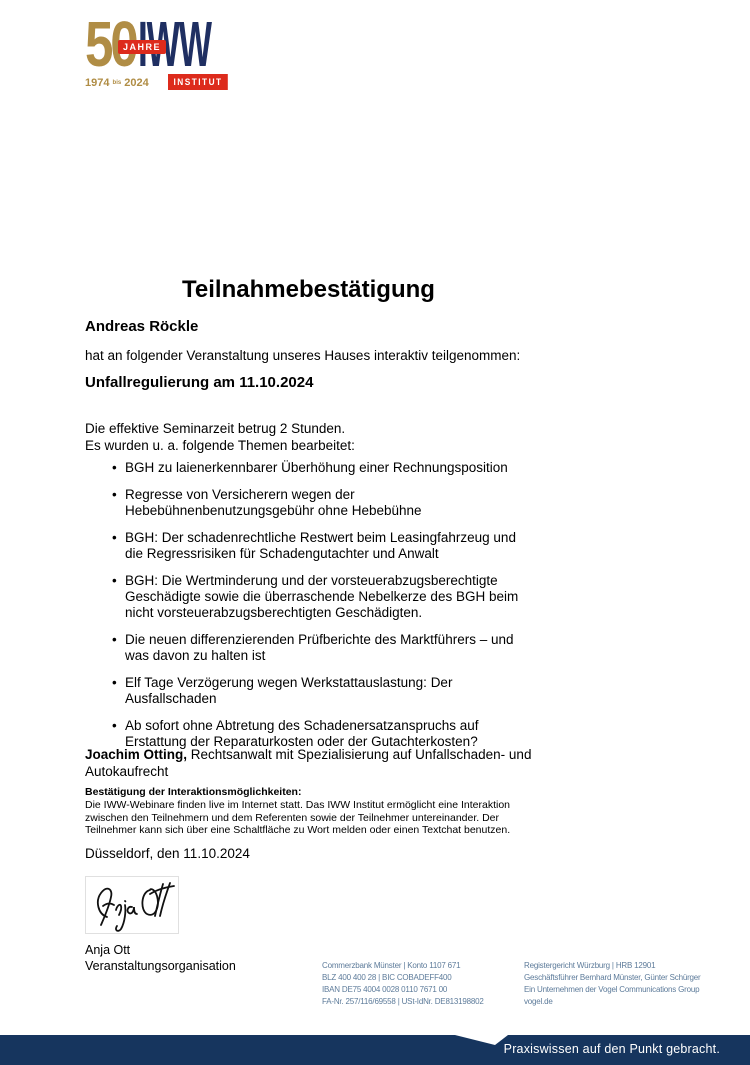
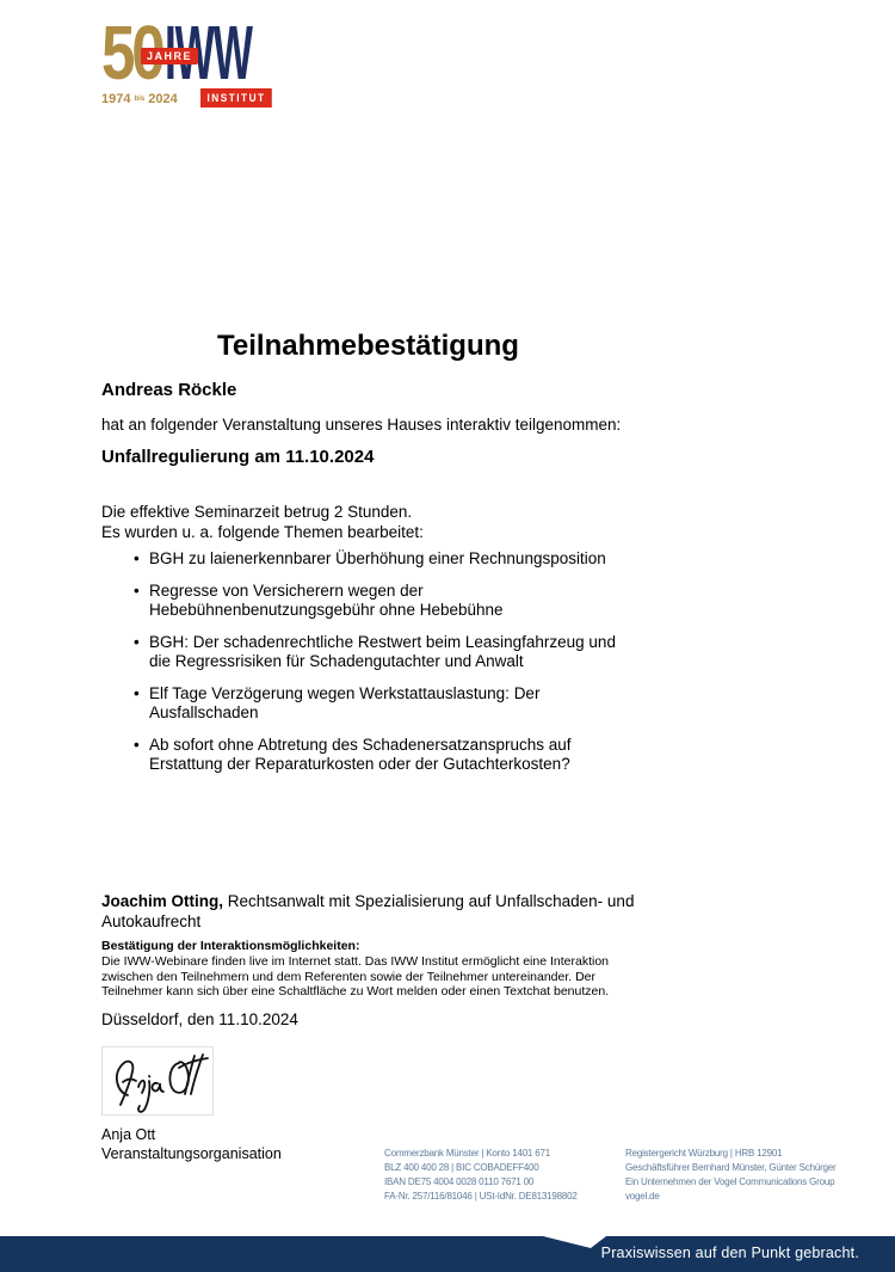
  JAHRE
  1974 2024
  INSTITUT
  Teilnahmebestätigung
  Andreas Röckle
  hat an folgender Veranstaltung unseres Hauses interaktiv teilgenommen:
  Unfallregulierung am 11.10.2024
  Die effektive Seminarzeit betrug 2 Stunden.
  Es wurden u. a. folgende Themen bearbeitet:
  BGH zu laienerkennbarer Überhöhung einer Rechnungsposition
  Regresse von Versicherern wegen der Hebebühnenbenutzungsgebühr ohne Hebebühne
  BGH: Der schadenrechtliche Restwert beim Leasingfahrzeug und die Regressrisiken für Schadengutachter und Anwalt
- BGH: Die Wertminderung und der vorsteuerabzugsberechtigte Geschädigte sowie die überraschende Nebelkerze des BGH beim nicht vorsteuerabzugsberechtigten Geschädigten.
- Die neuen differenzierenden Prüfberichte des Marktführers – und was davon zu halten ist
  Elf Tage Verzögerung wegen Werkstattauslastung: Der Ausfallschaden
  Ab sofort ohne Abtretung des Schadenersatzanspruchs auf Erstattung der Reparaturkosten oder der Gutachterkosten?
  Joachim Otting, Rechtsanwalt mit Spezialisierung auf Unfallschaden- und Autokaufrecht
  Bestätigung der Interaktionsmöglichkeiten:
  Die IWW-Webinare finden live im Internet statt. Das IWW Institut ermöglicht eine Interaktion zwischen den Teilnehmern und dem Referenten sowie der Teilnehmer untereinander. Der Teilnehmer kann sich über eine Schaltfläche zu Wort melden oder einen Textchat benutzen.
  Düsseldorf, den 11.10.2024
  Anja Ott
  Veranstaltungsorganisation
- Commerzbank Münster | Konto 1107 671
+ Commerzbank Münster | Konto 1401 671
  BLZ 400 400 28 | BIC COBADEFF400
  IBAN DE75 4004 0028 0110 7671 00
- FA-Nr. 257/116/69558 | USt-IdNr. DE813198802
+ FA-Nr. 257/116/81046 | USt-IdNr. DE813198802
  Registergericht Würzburg | HRB 12901
  Geschäftsführer Bernhard Münster, Günter Schürger
  Ein Unternehmen der Vogel Communications Group
  vogel.de
  Praxiswissen auf den Punkt gebracht.
